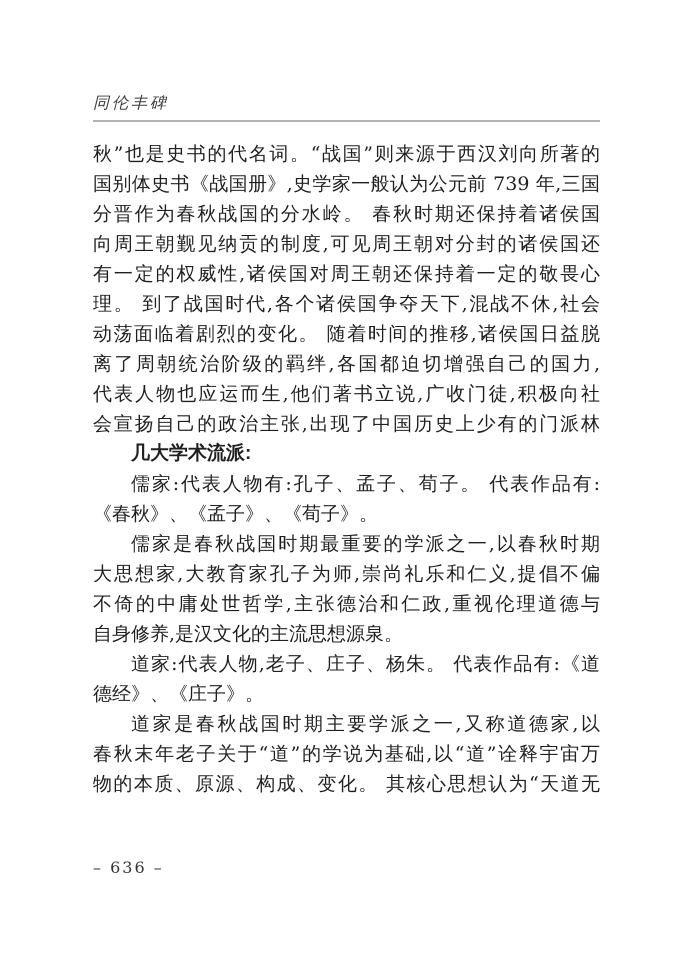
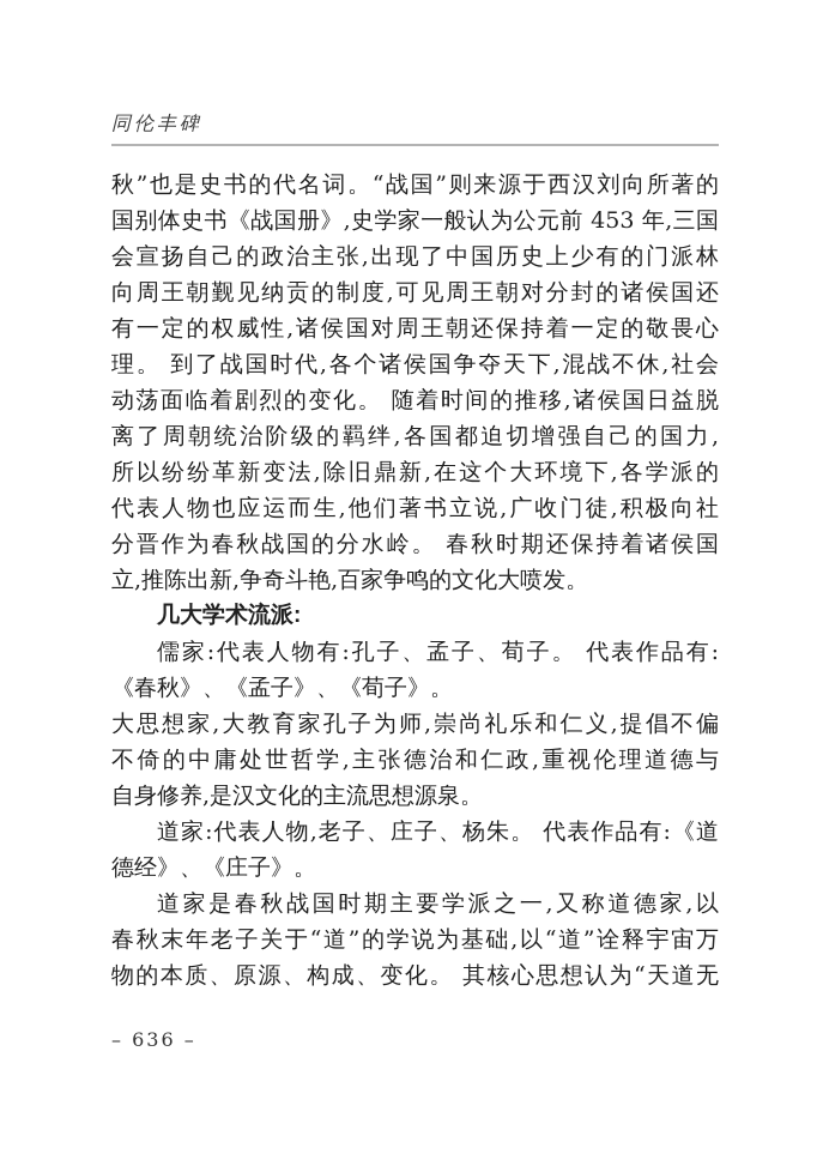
  同伦丰碑
  秋”也是史书的代名词。“战国”则来源于西汉刘向所著的
- 国别体史书《战国册》,史学家一般认为公元前 739 年,三国
+ 国别体史书《战国册》,史学家一般认为公元前 453 年,三国
- 分晋作为春秋战国的分水岭。 春秋时期还保持着诸侯国
+ 会宣扬自己的政治主张,出现了中国历史上少有的门派林
  向周王朝觐见纳贡的制度,可见周王朝对分封的诸侯国还
  有一定的权威性,诸侯国对周王朝还保持着一定的敬畏心
  理。 到了战国时代,各个诸侯国争夺天下,混战不休,社会
  动荡面临着剧烈的变化。 随着时间的推移,诸侯国日益脱
  离了周朝统治阶级的羁绊,各国都迫切增强自己的国力,
+ 所以纷纷革新变法,除旧鼎新,在这个大环境下,各学派的
  代表人物也应运而生,他们著书立说,广收门徒,积极向社
- 会宣扬自己的政治主张,出现了中国历史上少有的门派林
+ 分晋作为春秋战国的分水岭。 春秋时期还保持着诸侯国
+ 立,推陈出新,争奇斗艳,百家争鸣的文化大喷发。
  几大学术流派:
  儒家:代表人物有:孔子、孟子、荀子。 代表作品有:
  《春秋》、《孟子》、《荀子》。
- 儒家是春秋战国时期最重要的学派之一,以春秋时期
  大思想家,大教育家孔子为师,崇尚礼乐和仁义,提倡不偏
  不倚的中庸处世哲学,主张德治和仁政,重视伦理道德与
  自身修养,是汉文化的主流思想源泉。
  道家:代表人物,老子、庄子、杨朱。 代表作品有:《道
  德经》、《庄子》。
  道家是春秋战国时期主要学派之一,又称道德家,以
  春秋末年老子关于“道”的学说为基础,以“道”诠释宇宙万
  物的本质、原源、构成、变化。 其核心思想认为“天道无
  – 636 –
